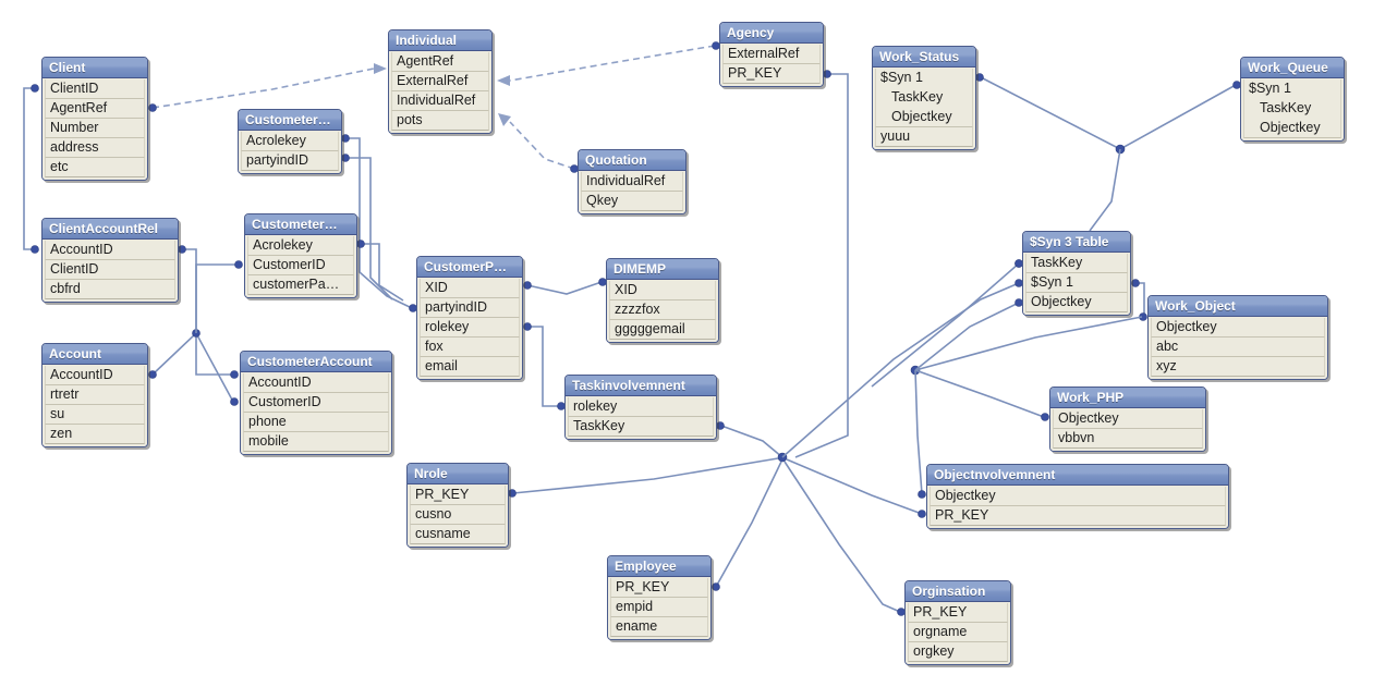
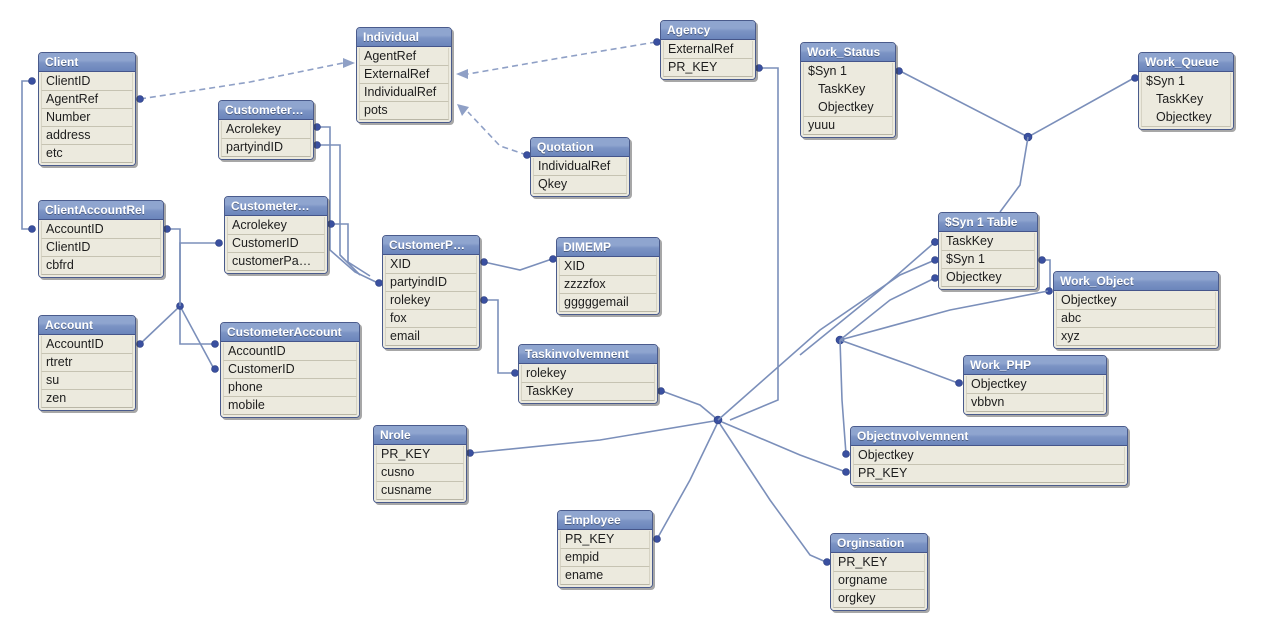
  Client
  ClientID
  AgentRef
  Number
  address
  etc
  ClientAccountRel
  AccountID
  ClientID
  cbfrd
  Account
  AccountID
  rtretr
  su
  zen
  Custometer…
  Acrolekey
  partyindID
  Custometer…
  Acrolekey
  CustomerID
  customerPa…
  CustometerAccount
  AccountID
  CustomerID
  phone
  mobile
  Individual
  AgentRef
  ExternalRef
  IndividualRef
  pots
  Quotation
  IndividualRef
  Qkey
  Agency
  ExternalRef
  PR_KEY
  CustomerP…
  XID
  partyindID
  rolekey
  fox
  email
  DIMEMP
  XID
  zzzzfox
  gggggemail
  Taskinvolvemnent
  rolekey
  TaskKey
  Nrole
  PR_KEY
  cusno
  cusname
  Employee
  PR_KEY
  empid
  ename
  Work_Status
  $Syn 1
  TaskKey
  Objectkey
  yuuu
  Work_Queue
  $Syn 1
  TaskKey
  Objectkey
- $Syn 3 Table
+ $Syn 1 Table
  TaskKey
  $Syn 1
  Objectkey
  Work_Object
  Objectkey
  abc
  xyz
  Work_PHP
  Objectkey
  vbbvn
  Objectnvolvemnent
  Objectkey
  PR_KEY
  Orginsation
  PR_KEY
  orgname
  orgkey
